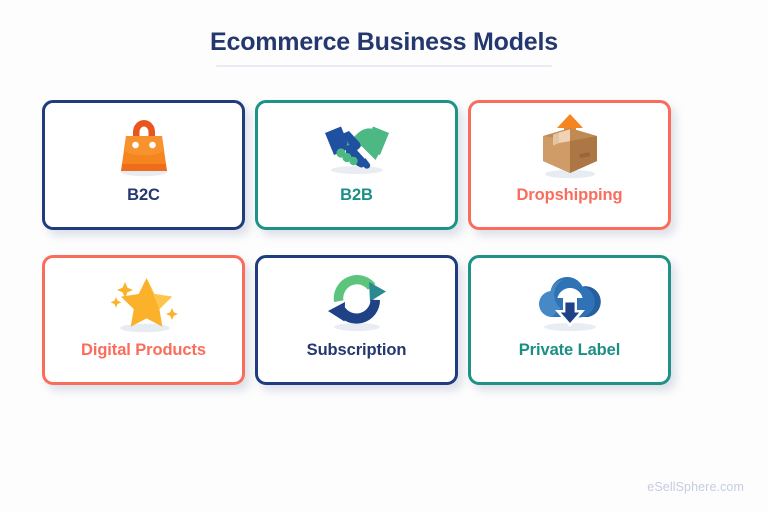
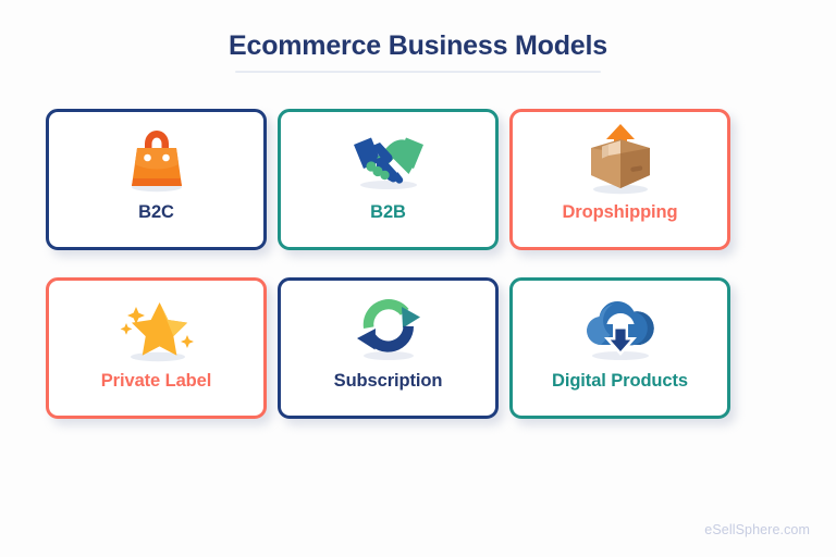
  Ecommerce Business Models
  B2C
  B2B
  Dropshipping
- Digital Products
+ Private Label
  Subscription
- Private Label
+ Digital Products
  eSellSphere.com
